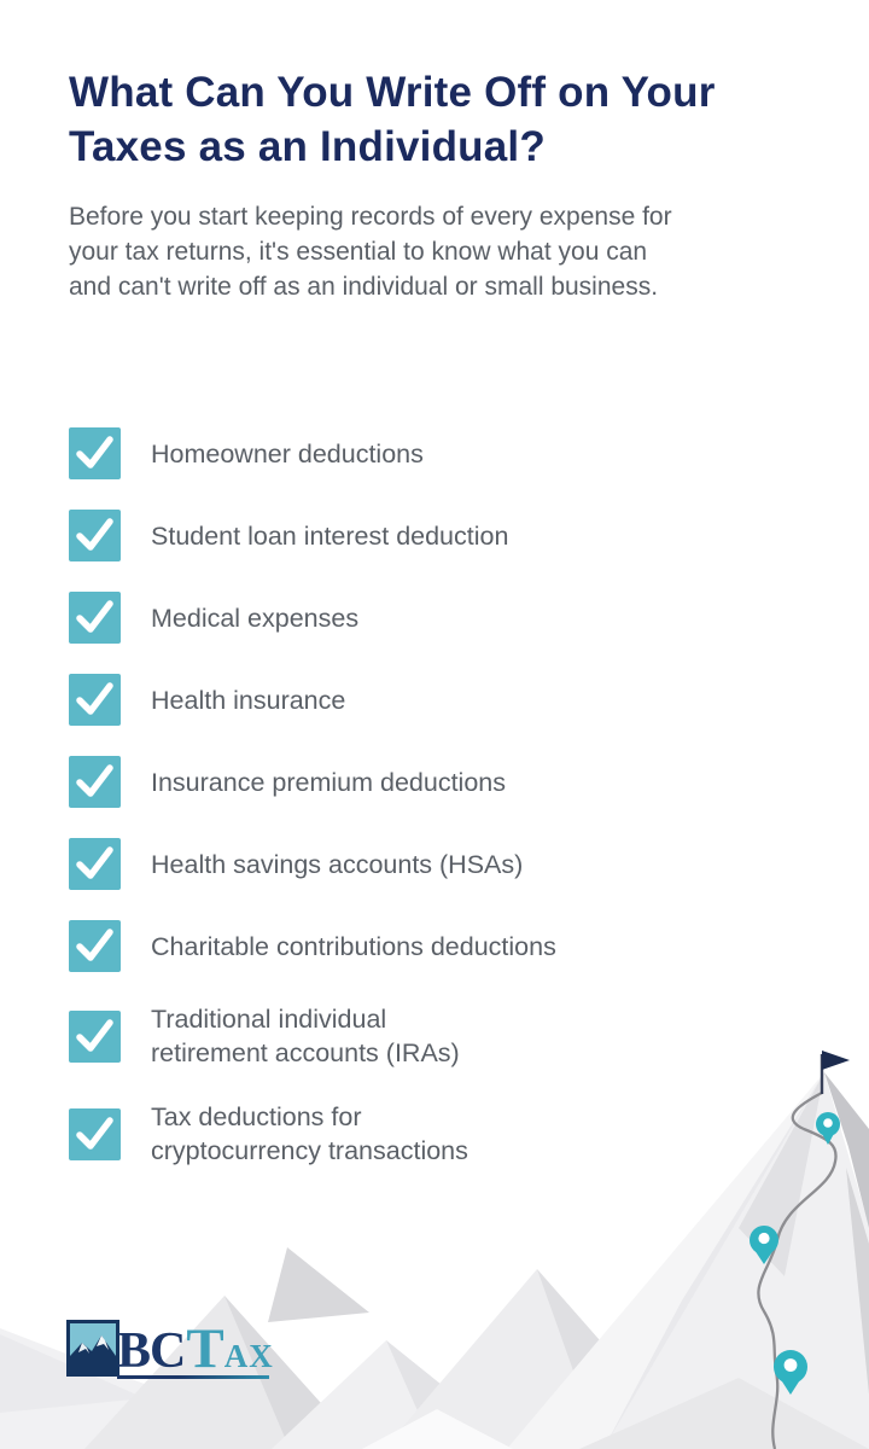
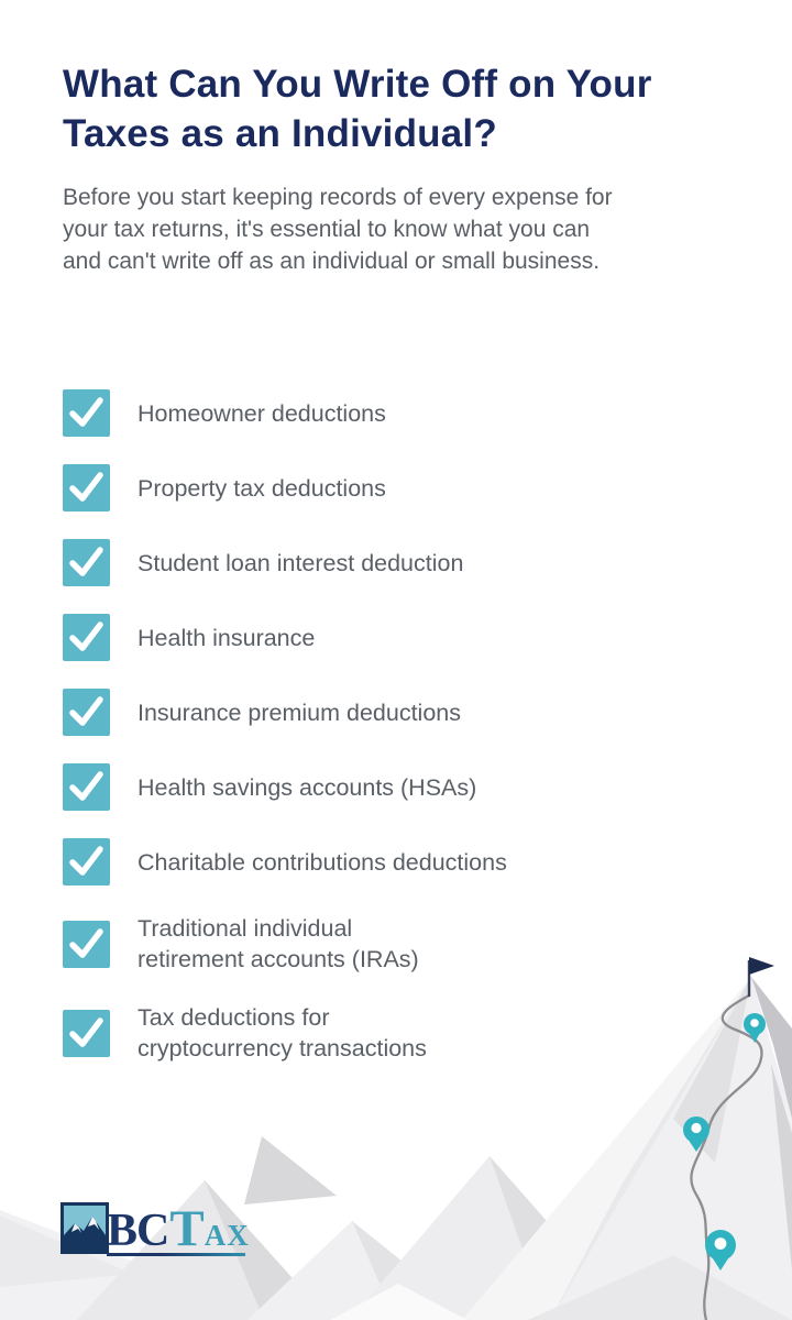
  What Can You Write Off on Your
  Taxes as an Individual?
  Before you start keeping records of every expense for
  your tax returns, it's essential to know what you can
  and can't write off as an individual or small business.
  Homeowner deductions
+ Property tax deductions
  Student loan interest deduction
- Medical expenses
  Health insurance
  Insurance premium deductions
  Health savings accounts (HSAs)
  Charitable contributions deductions
  Traditional individual
  retirement accounts (IRAs)
  Tax deductions for
  cryptocurrency transactions
  BC
  T
  AX
